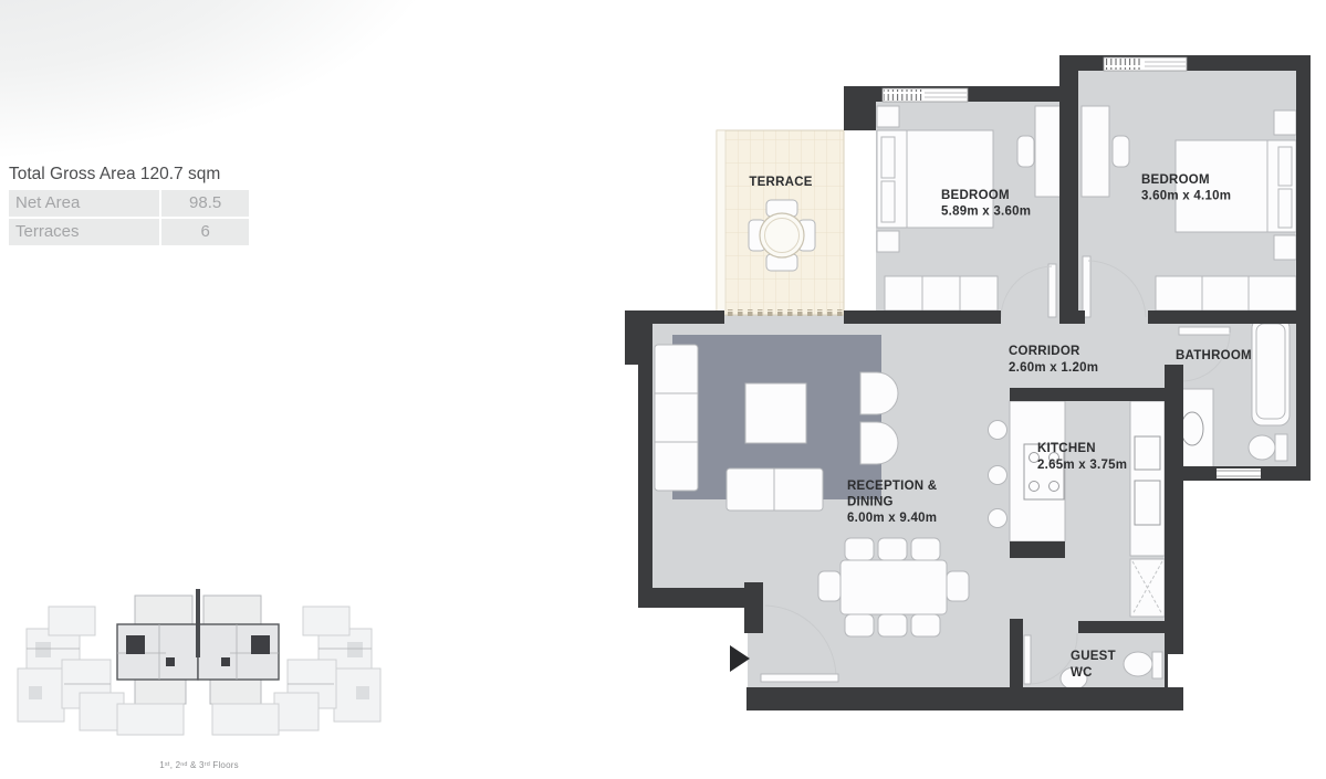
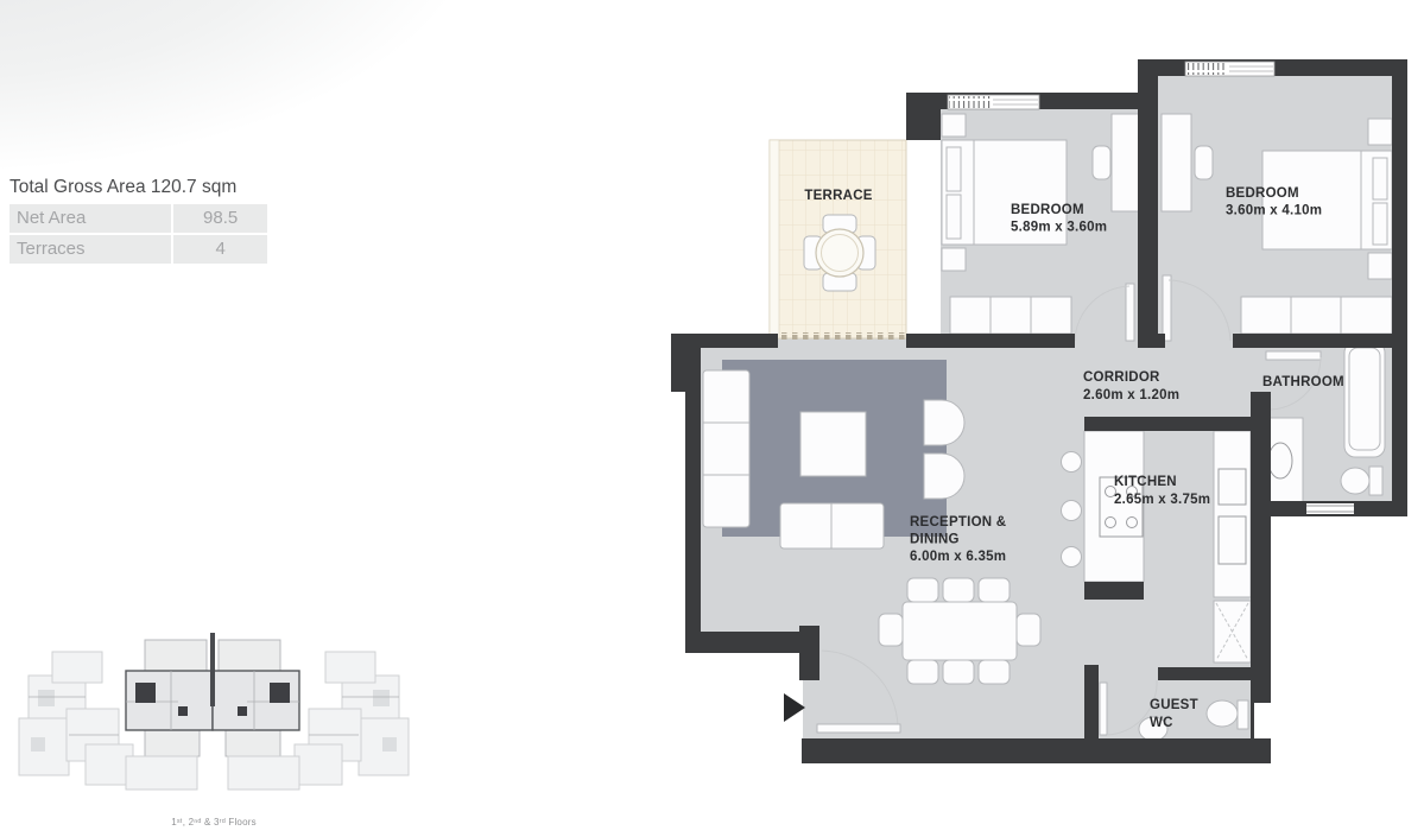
  Total Gross Area 120.7 sqm
  Net Area
  98.5
  Terraces
- 6
+ 4
  1ˢᵗ, 2ⁿᵈ & 3ʳᵈ Floors
  TERRACE
  BEDROOM
  5.89m x 3.60m
  BEDROOM
  3.60m x 4.10m
  CORRIDOR
  2.60m x 1.20m
  BATHROOM
  KITCHEN
  2.65m x 3.75m
  RECEPTION &
  DINING
- 6.00m x 9.40m
+ 6.00m x 6.35m
  GUEST
  WC
